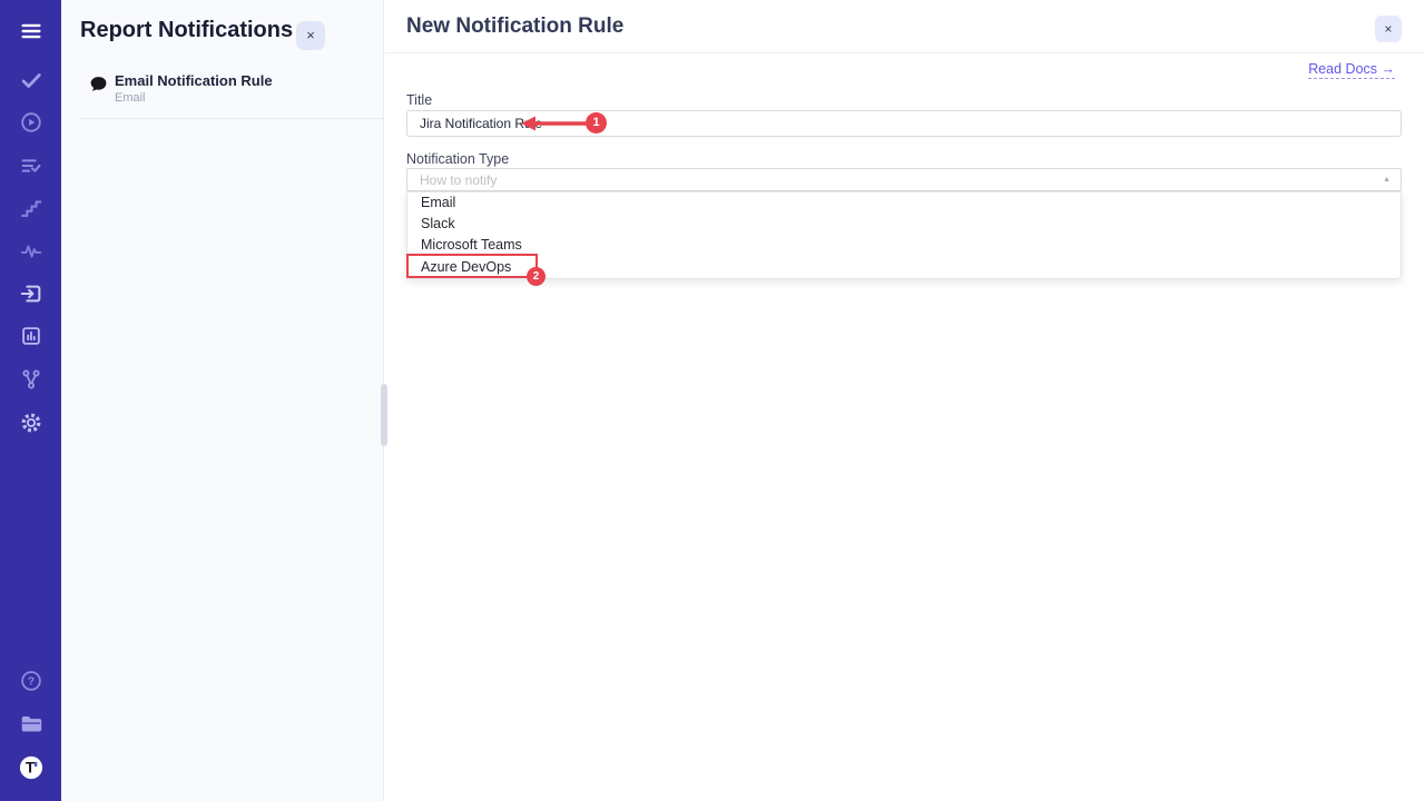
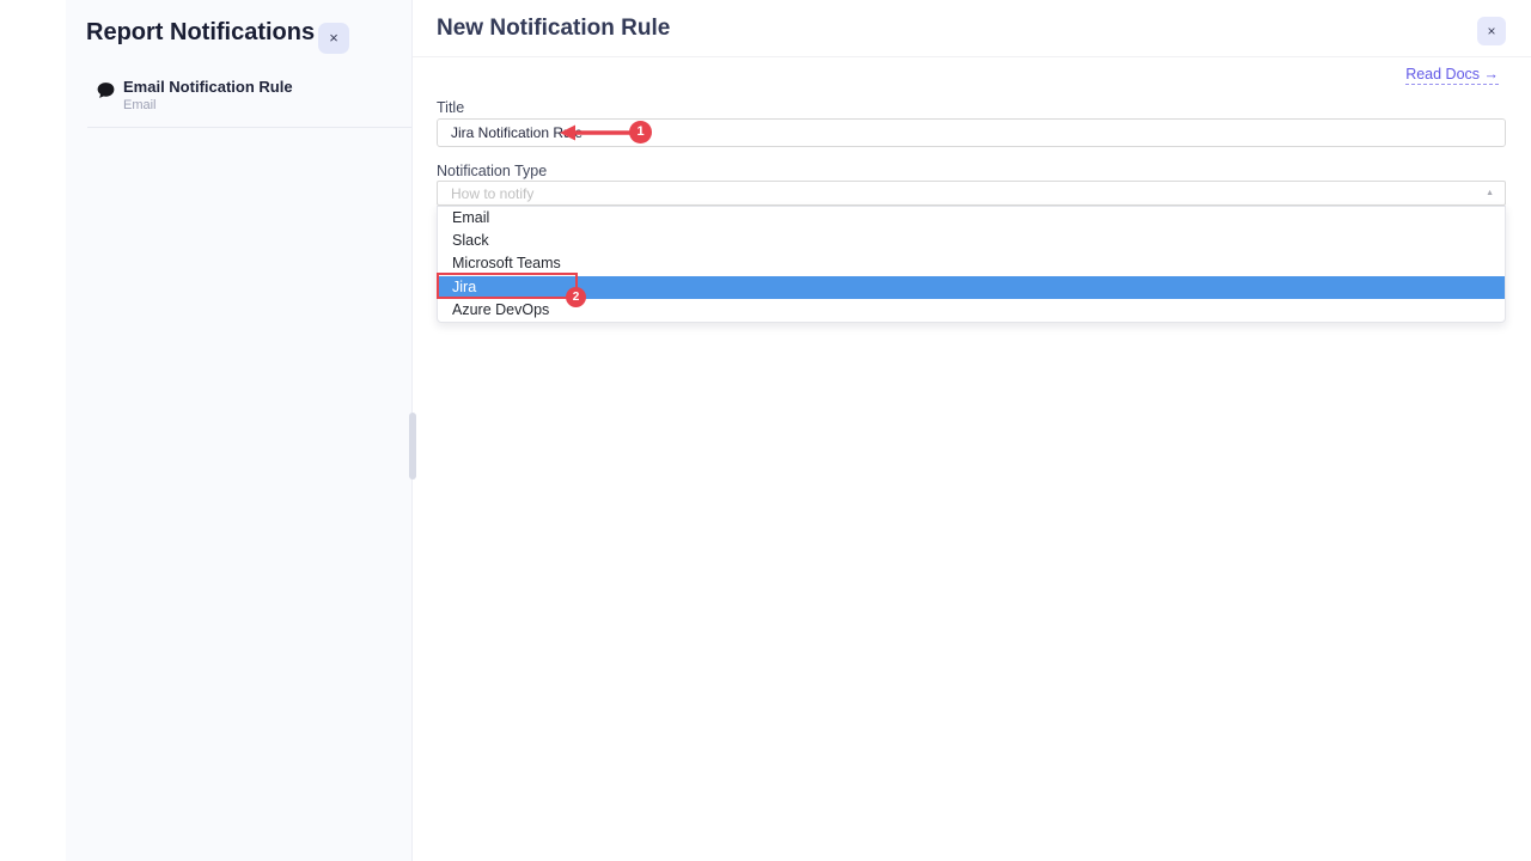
- ?
- T
  Report Notifications
  Email Notification Rule
  Email
  ×
  New Notification Rule
  ×
  Read Docs →
  Title
  Jira Notification R
  Notification Type
  How to notify
  Email
  Slack
  Microsoft Teams
+ Jira
  Azure DevOps
  1
  2
